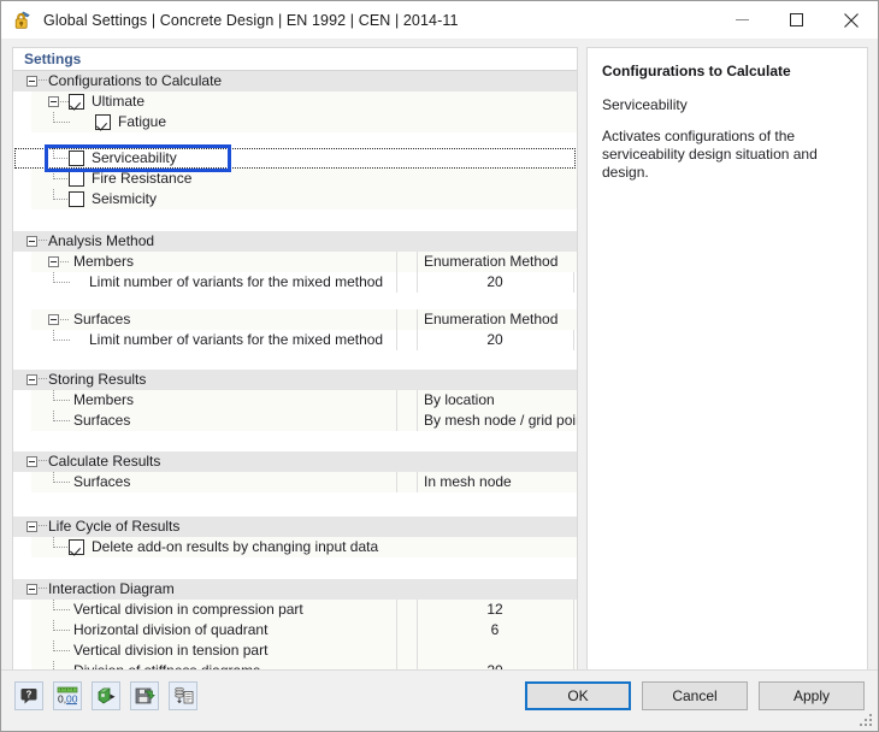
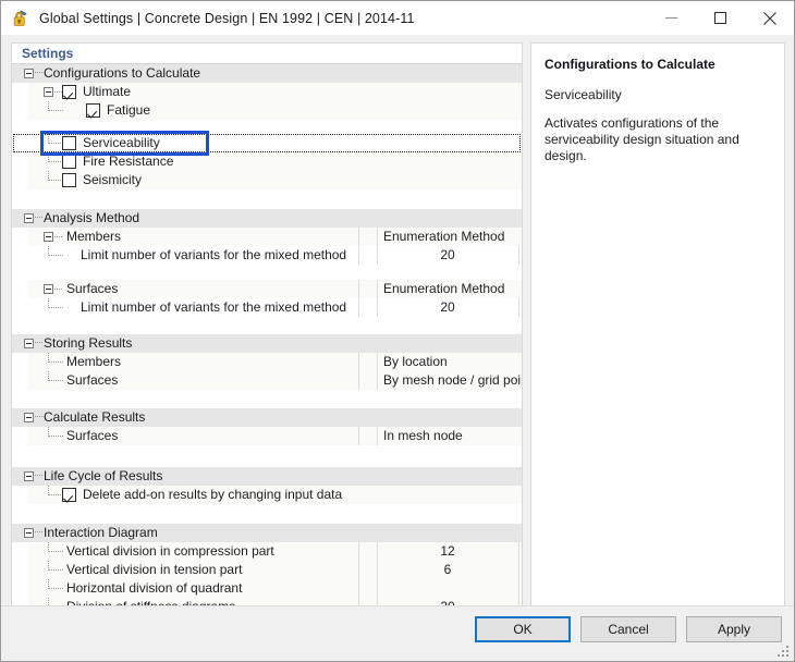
  Global Settings | Concrete Design | EN 1992 | CEN | 2014-11
  Settings
  Configurations to Calculate
  Ultimate
  Fatigue
  Serviceability
  Fire Resistance
  Seismicity
  Analysis Method
  Members
  Enumeration Method
  Limit number of variants for the mixed method
  20
  Surfaces
  Enumeration Method
  Limit number of variants for the mixed method
  20
  Storing Results
  Members
  By location
  Surfaces
  By mesh node / grid poi
  Calculate Results
  Surfaces
  In mesh node
  Life Cycle of Results
  Delete add-on results by changing input data
  Interaction Diagram
  Vertical division in compression part
  12
- Horizontal division of quadrant
+ Vertical division in tension part
  6
- Vertical division in tension part
+ Horizontal division of quadrant
  Configurations to Calculate
  Serviceability
  Activates configurations of the serviceability design situation and design.
- ?
- 0,
- 00
  OK
  Cancel
  Apply
